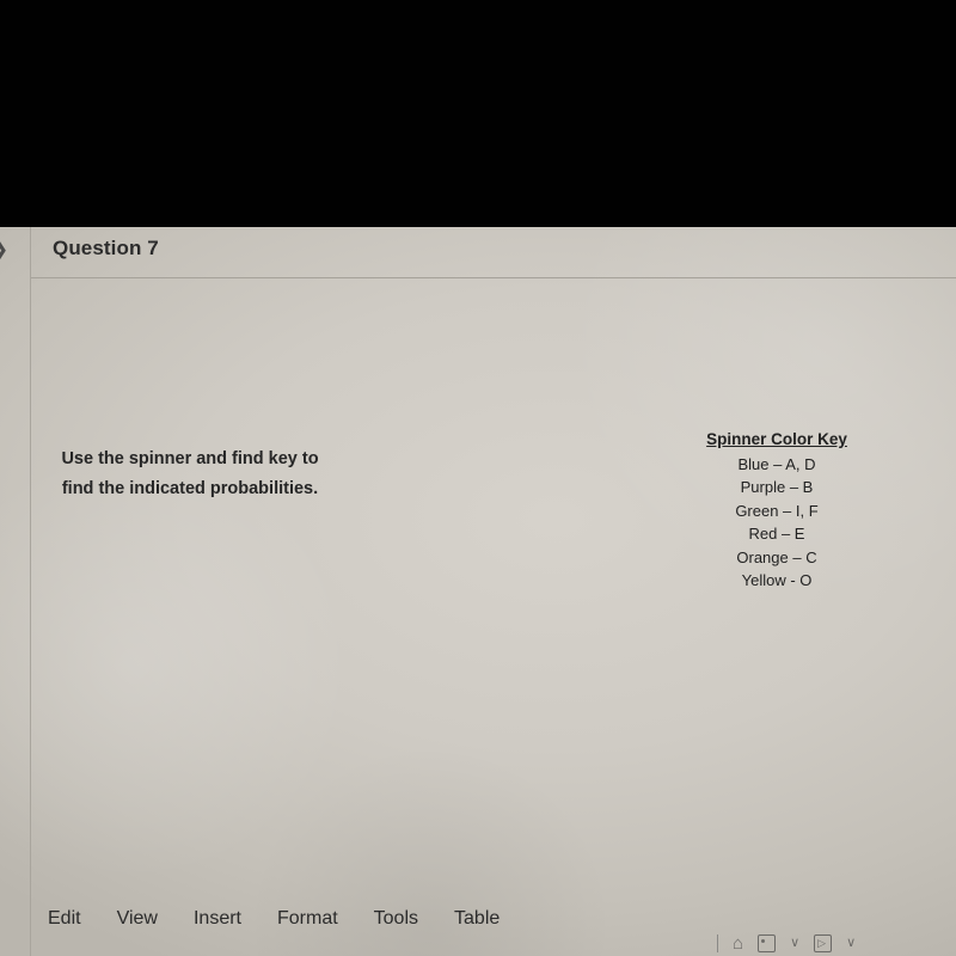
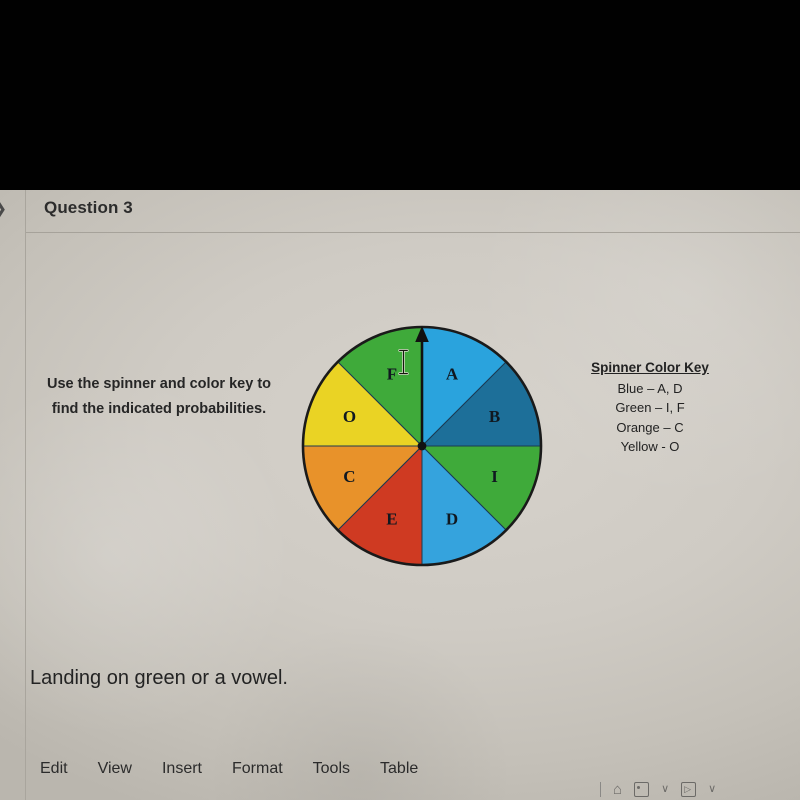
  ❯
- Question 7
+ Question 3
- Use the spinner and find key to find the indicated probabilities.
+ Use the spinner and color key to find the indicated probabilities.
+ A
+ B
+ I
+ D
+ E
+ C
+ O
+ F
  Spinner Color Key
  Blue – A, D
- Purple – B
  Green – I, F
- Red – E
  Orange – C
  Yellow - O
+ Landing on green or a vowel.
  Edit
  View
  Insert
  Format
  Tools
  Table
  ⌂
  ∨
  ▷
  ∨
